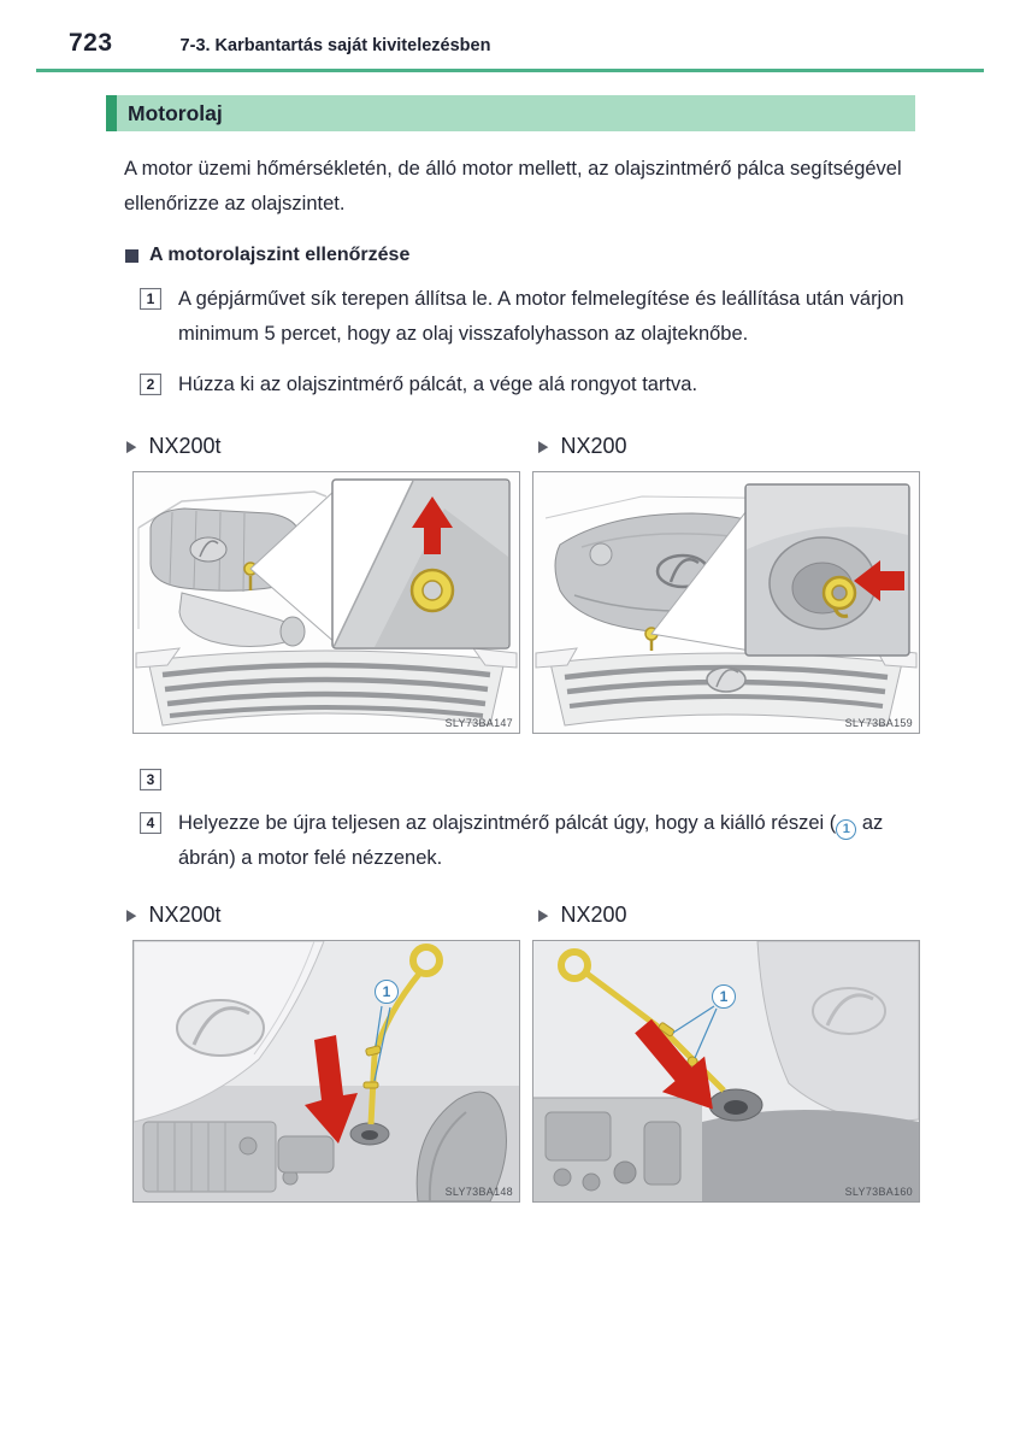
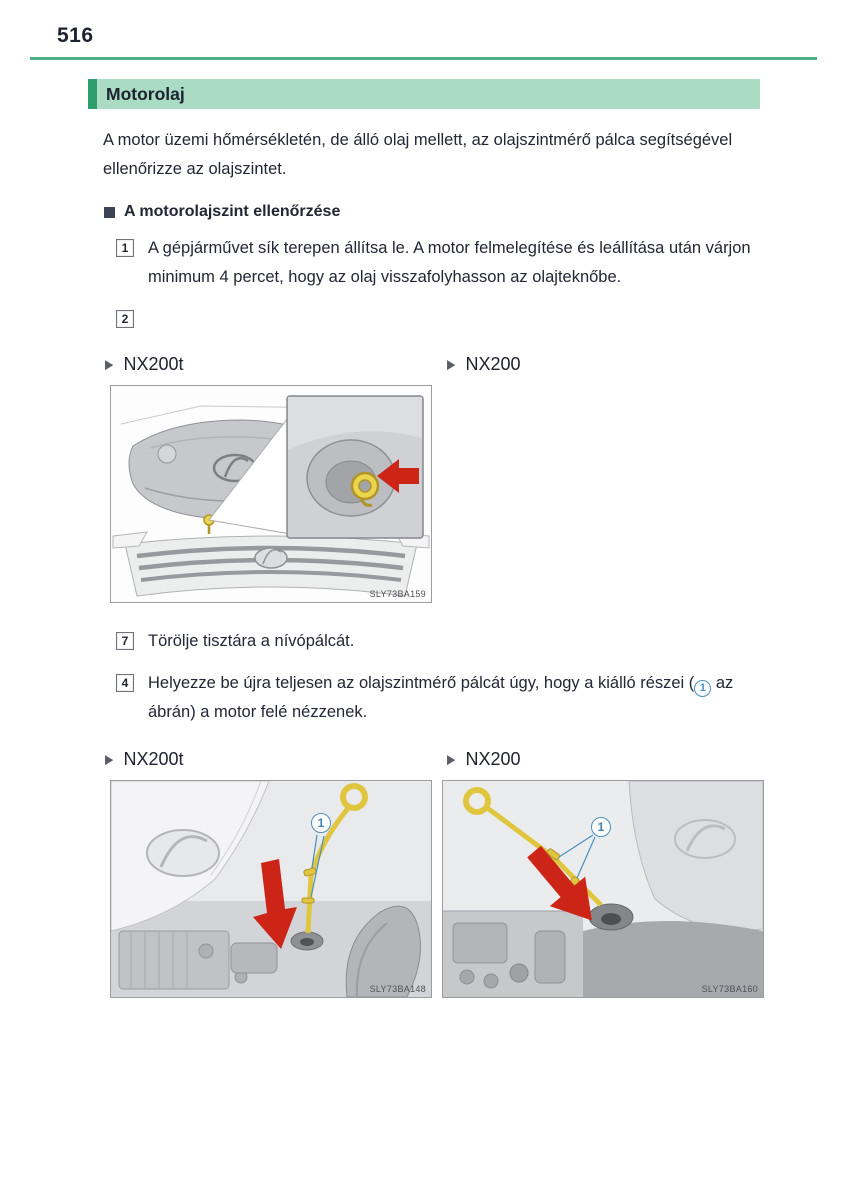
- 723
+ 516
- 7-3. Karbantartás saját kivitelezésben
  Motorolaj
- A motor üzemi hőmérsékletén, de álló motor mellett, az olajszintmérő pálca segítségével ellenőrizze az olajszintet.
+ A motor üzemi hőmérsékletén, de álló olaj mellett, az olajszintmérő pálca segítségével ellenőrizze az olajszintet.
  A motorolajszint ellenőrzése
  1
- A gépjárművet sík terepen állítsa le. A motor felmelegítése és leállítása után várjon minimum 5 percet, hogy az olaj visszafolyhasson az olajteknőbe.
+ A gépjárművet sík terepen állítsa le. A motor felmelegítése és leállítása után várjon minimum 4 percet, hogy az olaj visszafolyhasson az olajteknőbe.
  2
- Húzza ki az olajszintmérő pálcát, a vége alá rongyot tartva.
  ▶
  NX200t
  ▶
  NX200
- SLY73BA147
  SLY73BA159
- 3
+ 7
+ Törölje tisztára a nívópálcát.
  4
  Helyezze be újra teljesen az olajszintmérő pálcát úgy, hogy a kiálló részei ( 1 az ábrán) a motor felé nézzenek.
  ▶
  NX200t
  ▶
  NX200
  1
  SLY73BA148
  1
  SLY73BA160
